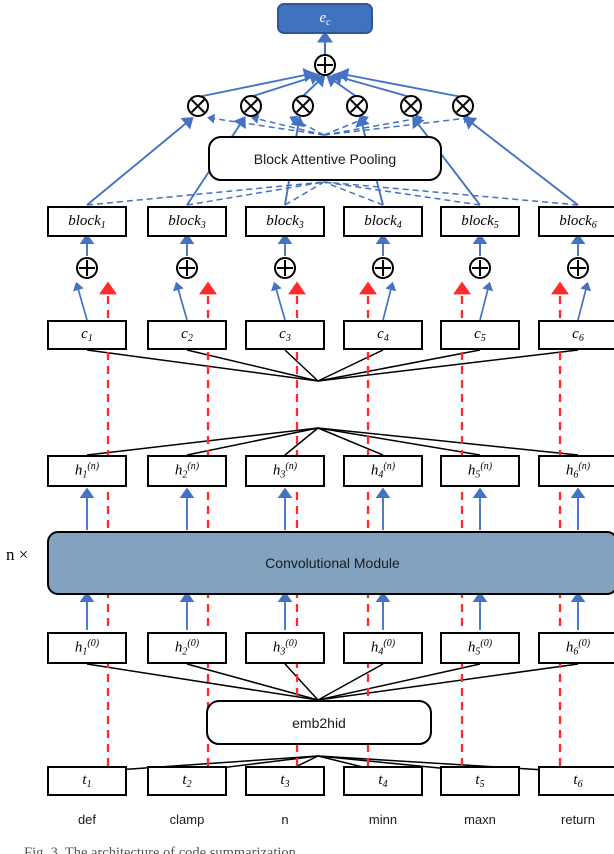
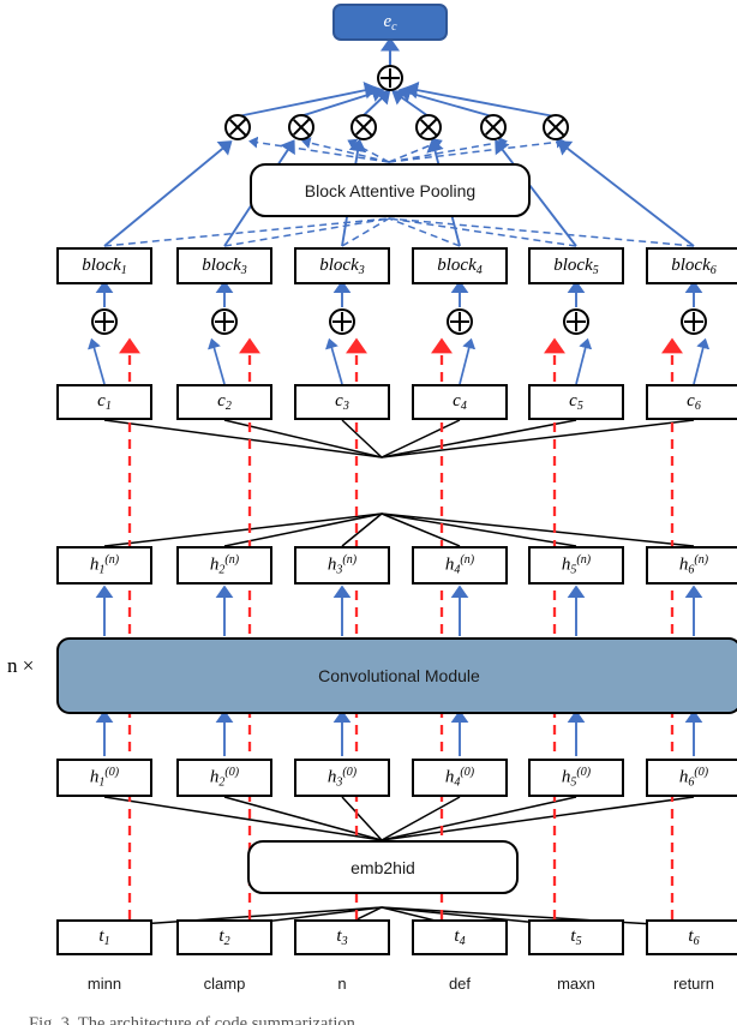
  ec
  Block Attentive Pooling
  block1
  block3
  block3
  block4
  block5
  block6
  c1
  c2
  c3
  c4
  c5
  c6
  h1(n)
  h2(n)
  h3(n)
  h4(n)
  h5(n)
  h6(n)
  n ×
  Convolutional Module
  h1(0)
  h2(0)
  h3(0)
  h4(0)
  h5(0)
  h6(0)
  emb2hid
  t1
  t2
  t3
  t4
  t5
  t6
- def
+ minn
  clamp
  n
- minn
+ def
  maxn
  return
  Fig. 3. The architecture of code summarization
